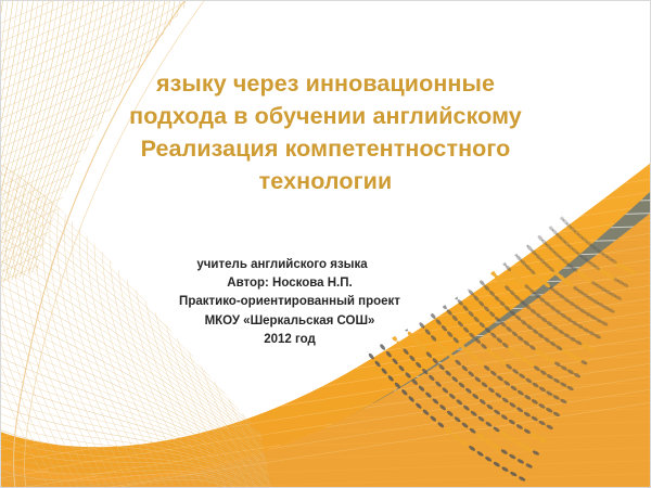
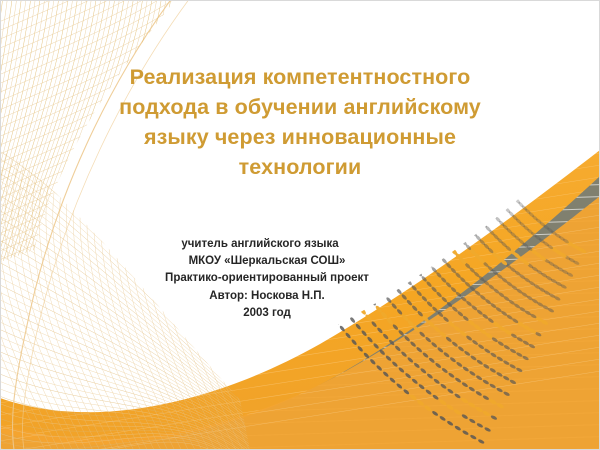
- языку через инновационные
+ Реализация компетентностного
  подхода в обучении английскому
- Реализация компетентностного
+ языку через инновационные
  технологии
  учитель английского языка
- Автор: Носкова Н.П.
+ МКОУ «Шеркальская СОШ»
  Практико-ориентированный проект
- МКОУ «Шеркальская СОШ»
+ Автор: Носкова Н.П.
- 2012 год
+ 2003 год
